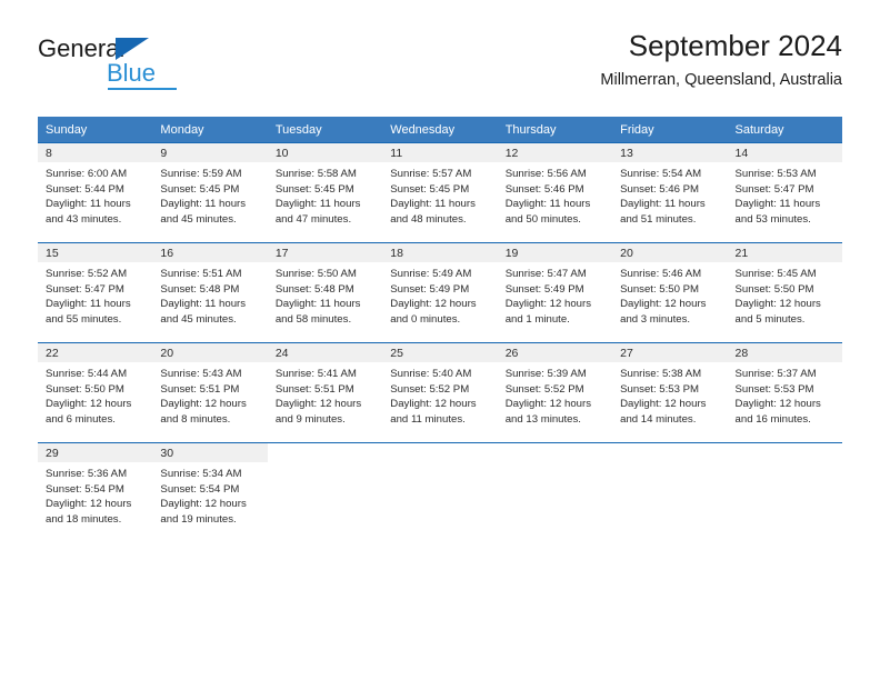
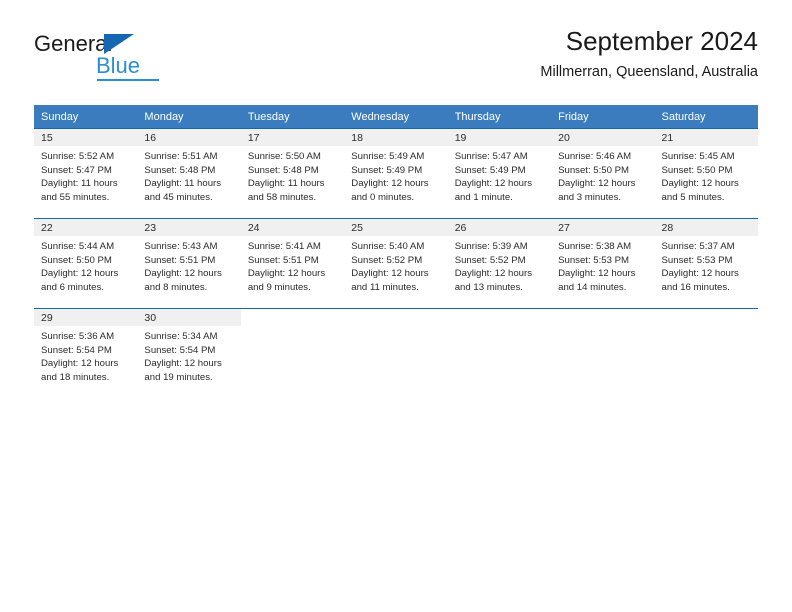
  General
  Blue
  September 2024
  Millmerran, Queensland, Australia
  Sunday	Monday	Tuesday	Wednesday	Thursday	Friday	Saturday
- 8Sunrise: 6:00 AMSunset: 5:44 PMDaylight: 11 hoursand 43 minutes.	9Sunrise: 5:59 AMSunset: 5:45 PMDaylight: 11 hoursand 45 minutes.	10Sunrise: 5:58 AMSunset: 5:45 PMDaylight: 11 hoursand 47 minutes.	11Sunrise: 5:57 AMSunset: 5:45 PMDaylight: 11 hoursand 48 minutes.	12Sunrise: 5:56 AMSunset: 5:46 PMDaylight: 11 hoursand 50 minutes.	13Sunrise: 5:54 AMSunset: 5:46 PMDaylight: 11 hoursand 51 minutes.	14Sunrise: 5:53 AMSunset: 5:47 PMDaylight: 11 hoursand 53 minutes.
  15Sunrise: 5:52 AMSunset: 5:47 PMDaylight: 11 hoursand 55 minutes.	16Sunrise: 5:51 AMSunset: 5:48 PMDaylight: 11 hoursand 45 minutes.	17Sunrise: 5:50 AMSunset: 5:48 PMDaylight: 11 hoursand 58 minutes.	18Sunrise: 5:49 AMSunset: 5:49 PMDaylight: 12 hoursand 0 minutes.	19Sunrise: 5:47 AMSunset: 5:49 PMDaylight: 12 hoursand 1 minute.	20Sunrise: 5:46 AMSunset: 5:50 PMDaylight: 12 hoursand 3 minutes.	21Sunrise: 5:45 AMSunset: 5:50 PMDaylight: 12 hoursand 5 minutes.
- 22Sunrise: 5:44 AMSunset: 5:50 PMDaylight: 12 hoursand 6 minutes.	20Sunrise: 5:43 AMSunset: 5:51 PMDaylight: 12 hoursand 8 minutes.	24Sunrise: 5:41 AMSunset: 5:51 PMDaylight: 12 hoursand 9 minutes.	25Sunrise: 5:40 AMSunset: 5:52 PMDaylight: 12 hoursand 11 minutes.	26Sunrise: 5:39 AMSunset: 5:52 PMDaylight: 12 hoursand 13 minutes.	27Sunrise: 5:38 AMSunset: 5:53 PMDaylight: 12 hoursand 14 minutes.	28Sunrise: 5:37 AMSunset: 5:53 PMDaylight: 12 hoursand 16 minutes.
+ 22Sunrise: 5:44 AMSunset: 5:50 PMDaylight: 12 hoursand 6 minutes.	23Sunrise: 5:43 AMSunset: 5:51 PMDaylight: 12 hoursand 8 minutes.	24Sunrise: 5:41 AMSunset: 5:51 PMDaylight: 12 hoursand 9 minutes.	25Sunrise: 5:40 AMSunset: 5:52 PMDaylight: 12 hoursand 11 minutes.	26Sunrise: 5:39 AMSunset: 5:52 PMDaylight: 12 hoursand 13 minutes.	27Sunrise: 5:38 AMSunset: 5:53 PMDaylight: 12 hoursand 14 minutes.	28Sunrise: 5:37 AMSunset: 5:53 PMDaylight: 12 hoursand 16 minutes.
  29Sunrise: 5:36 AMSunset: 5:54 PMDaylight: 12 hoursand 18 minutes.	30Sunrise: 5:34 AMSunset: 5:54 PMDaylight: 12 hoursand 19 minutes.
